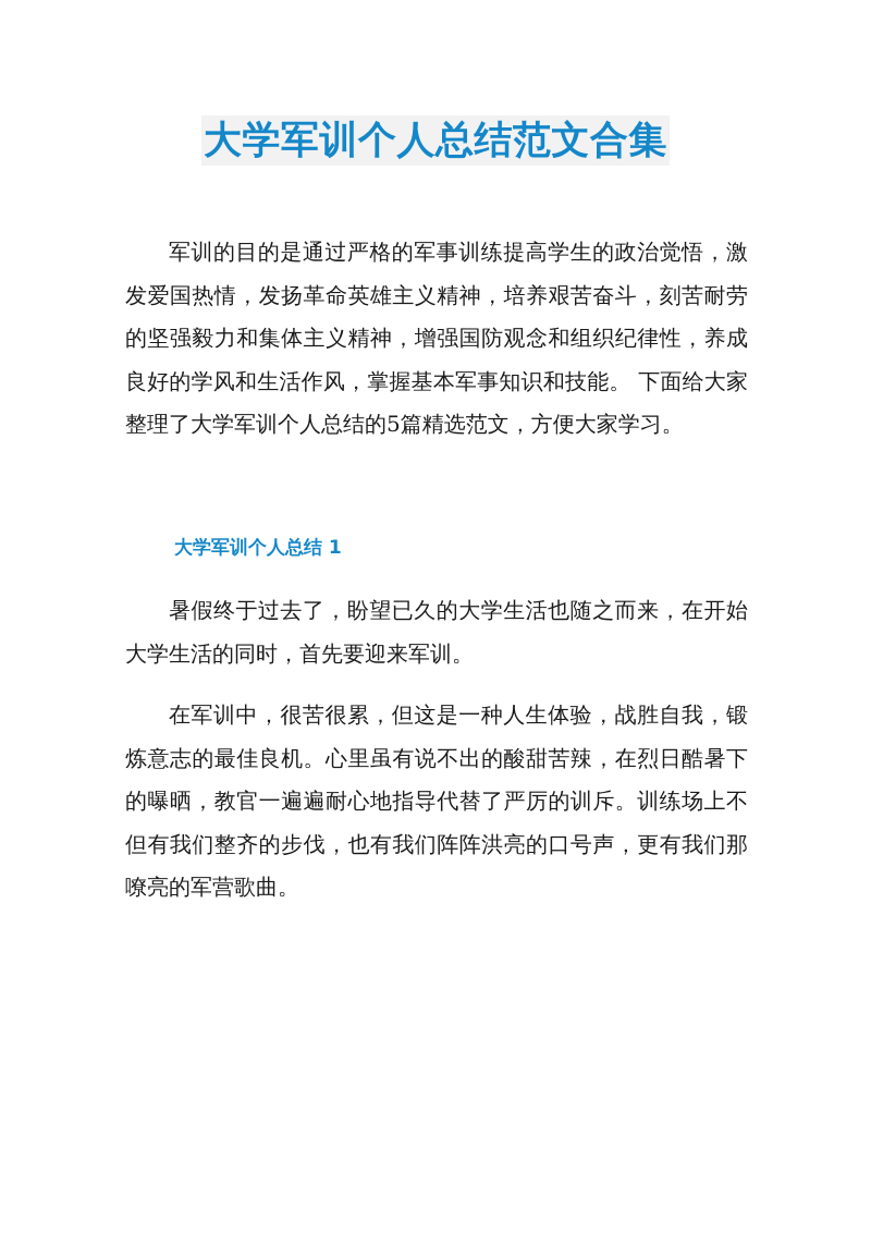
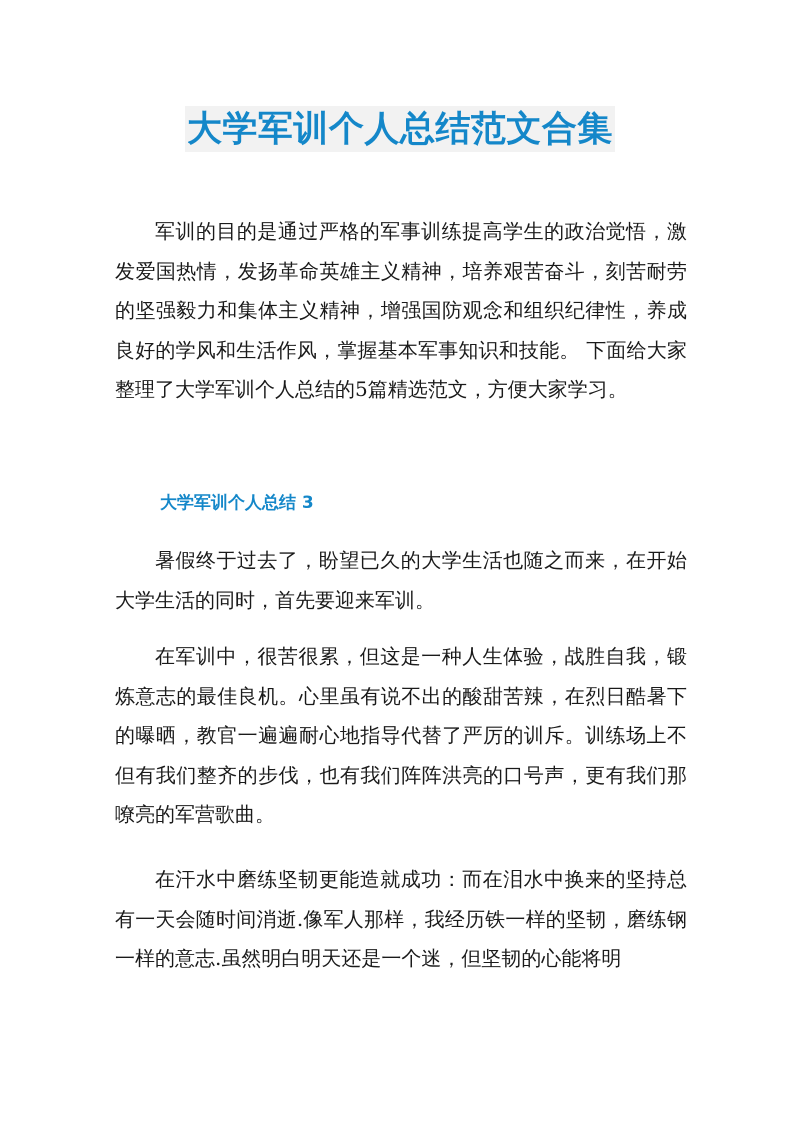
  大学军训个人总结范文合集
  军训的目的是通过严格的军事训练提高学生的政治觉悟，激发爱国热情，发扬革命英雄主义精神，培养艰苦奋斗，刻苦耐劳的坚强毅力和集体主义精神，增强国防观念和组织纪律性，养成良好的学风和生活作风，掌握基本军事知识和技能。 下面给大家整理了大学军训个人总结的5篇精选范文，方便大家学习。
- 大学军训个人总结 1
+ 大学军训个人总结 3
  暑假终于过去了，盼望已久的大学生活也随之而来，在开始大学生活的同时，首先要迎来军训。
  在军训中，很苦很累，但这是一种人生体验，战胜自我，锻炼意志的最佳良机。心里虽有说不出的酸甜苦辣，在烈日酷暑下的曝晒，教官一遍遍耐心地指导代替了严厉的训斥。训练场上不但有我们整齐的步伐，也有我们阵阵洪亮的口号声，更有我们那嘹亮的军营歌曲。
+ 在汗水中磨练坚韧更能造就成功：而在泪水中换来的坚持总有一天会随时间消逝.像军人那样，我经历铁一样的坚韧，磨练钢一样的意志.虽然明白明天还是一个迷，但坚韧的心能将明
